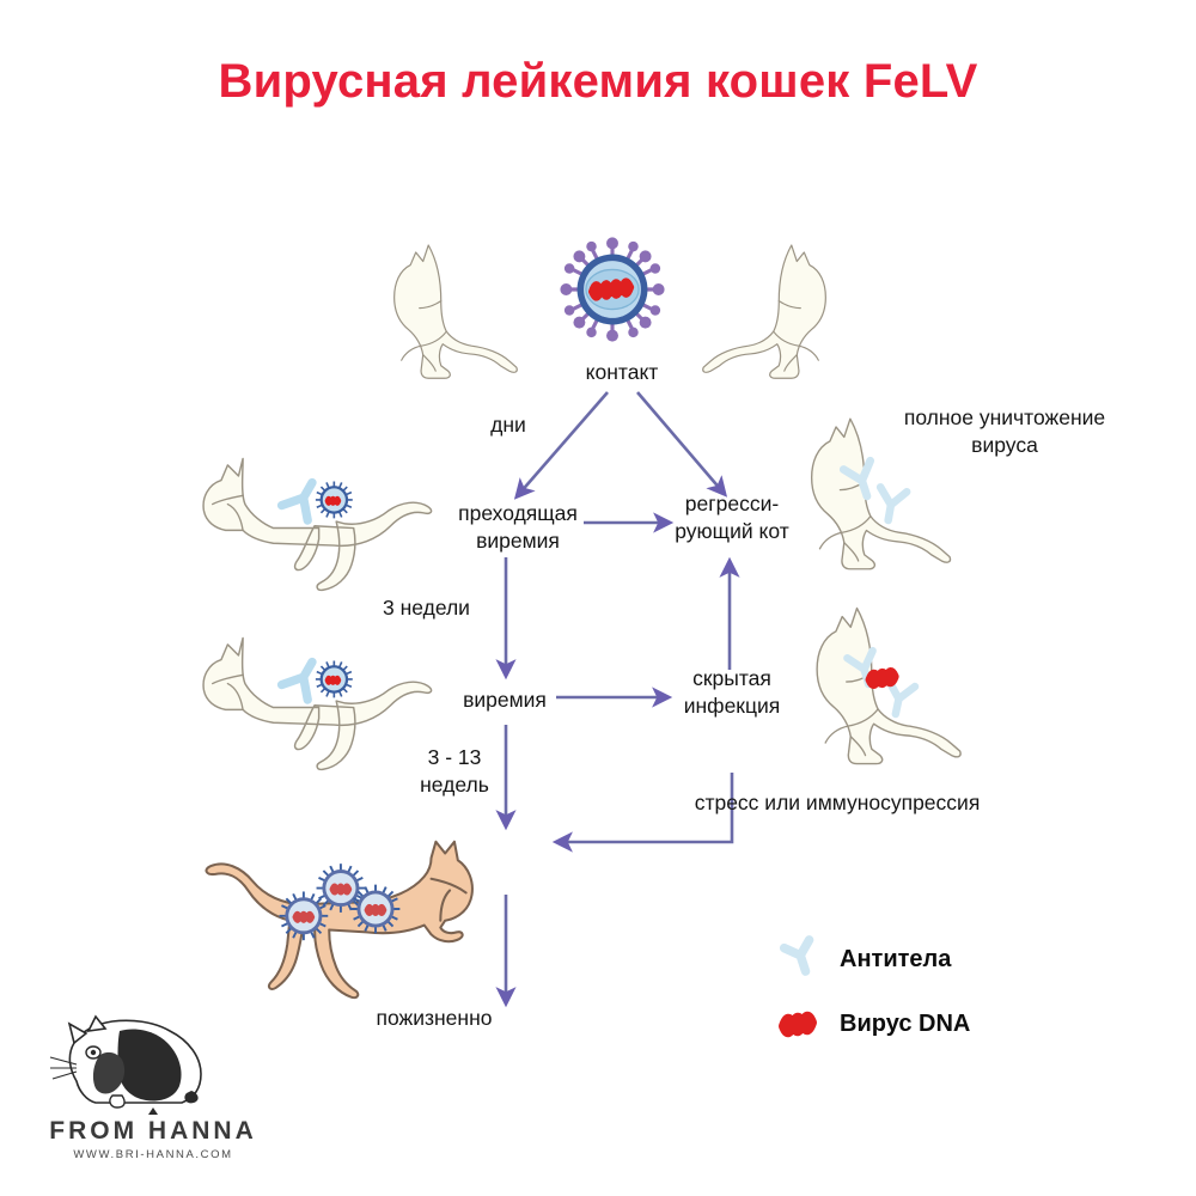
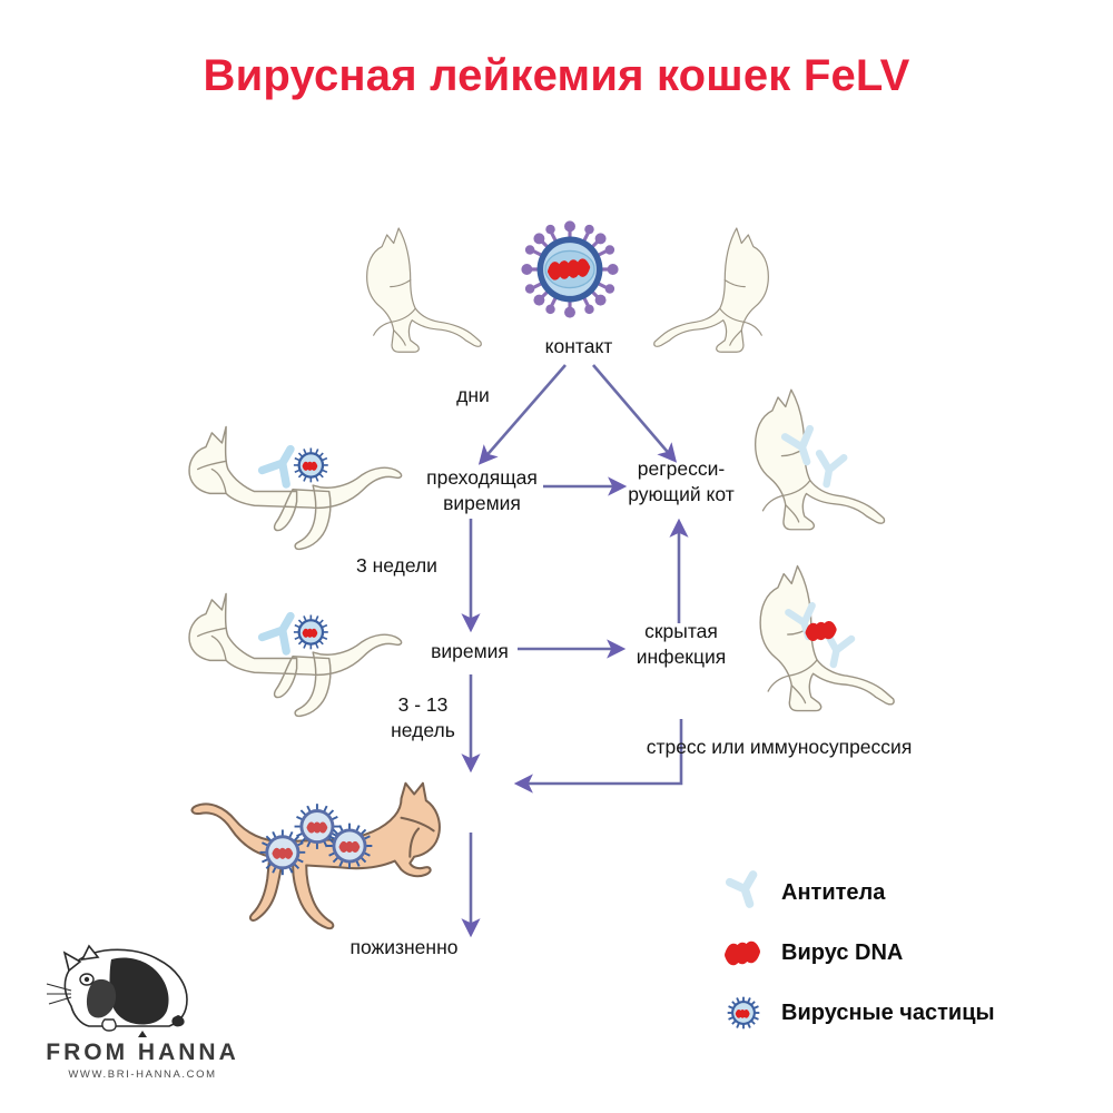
  Вирусная лейкемия кошек FeLV
  контакт
  дни
  преходящая
  виремия
  регресси-
  рующий кот
- полное уничтожение
- вируса
  3 недели
  виремия
  скрытая
  инфекция
  3 - 13
  недель
  стресс или иммуносупрессия
  пожизненно
  Антитела
  Вирус DNA
+ Вирусные частицы
  FROM HANNA
  WWW.BRI-HANNA.COM
